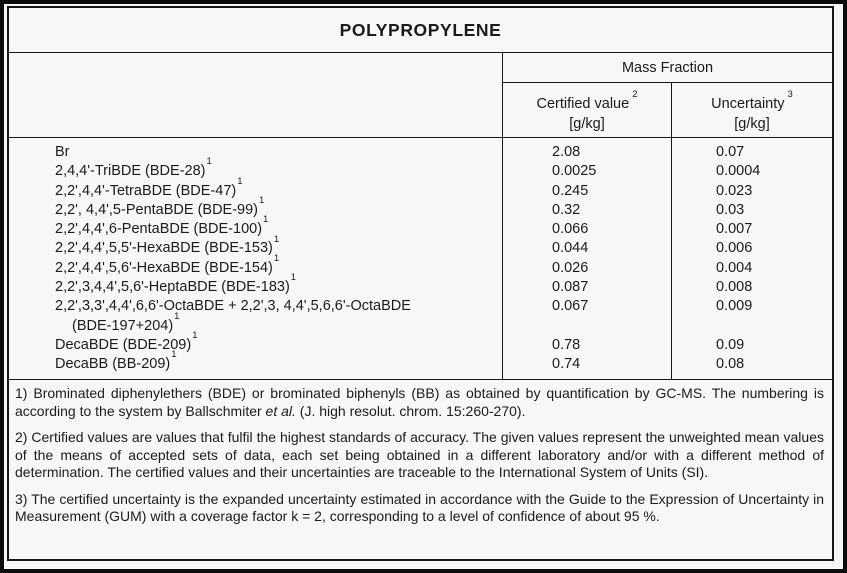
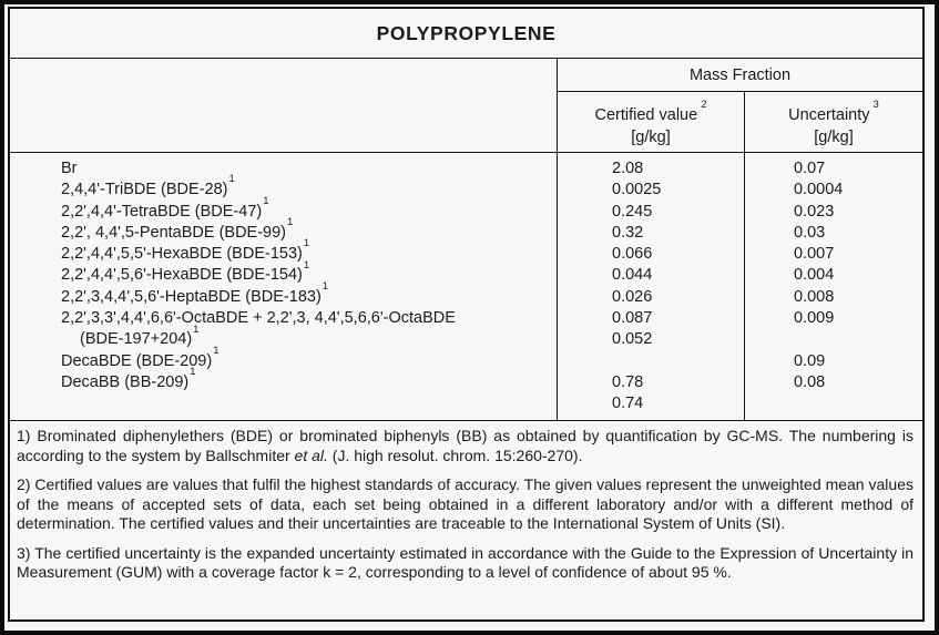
  POLYPROPYLENE
  Mass Fraction
  Certified value2
  [g/kg]
  Uncertainty3
  [g/kg]
  Br
  2,4,4'-TriBDE (BDE-28)1
  2,2',4,4'-TetraBDE (BDE-47)1
  2,2', 4,4',5-PentaBDE (BDE-99)1
- 2,2',4,4',6-PentaBDE (BDE-100)1
  2,2',4,4',5,5'-HexaBDE (BDE-153)1
  2,2',4,4',5,6'-HexaBDE (BDE-154)1
  2,2',3,4,4',5,6'-HeptaBDE (BDE-183)1
  2,2',3,3',4,4',6,6'-OctaBDE + 2,2',3, 4,4',5,6,6'-OctaBDE
  (BDE-197+204)1
  DecaBDE (BDE-209)1
  DecaBB (BB-209)1
  2.08
  0.0025
  0.245
  0.32
  0.066
  0.044
  0.026
  0.087
- 0.067
+ 0.052
  0.78
  0.74
  0.07
  0.0004
  0.023
  0.03
  0.007
- 0.006
  0.004
  0.008
  0.009
  0.09
  0.08
  1) Brominated diphenylethers (BDE) or brominated biphenyls (BB) as obtained by quantification by GC-MS. The numbering is according to the system by Ballschmiter et al. (J. high resolut. chrom. 15:260-270).
  2) Certified values are values that fulfil the highest standards of accuracy. The given values represent the unweighted mean values of the means of accepted sets of data, each set being obtained in a different laboratory and/or with a different method of determination. The certified values and their uncertainties are traceable to the International System of Units (SI).
  3) The certified uncertainty is the expanded uncertainty estimated in accordance with the Guide to the Expression of Uncertainty in Measurement (GUM) with a coverage factor k = 2, corresponding to a level of confidence of about 95 %.
